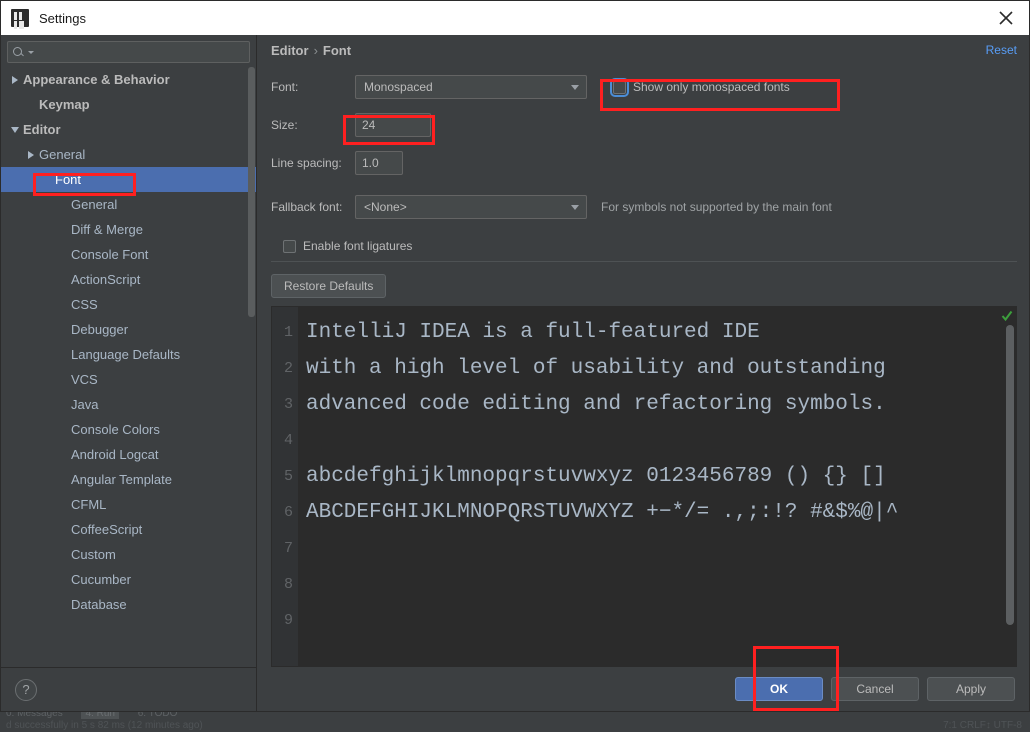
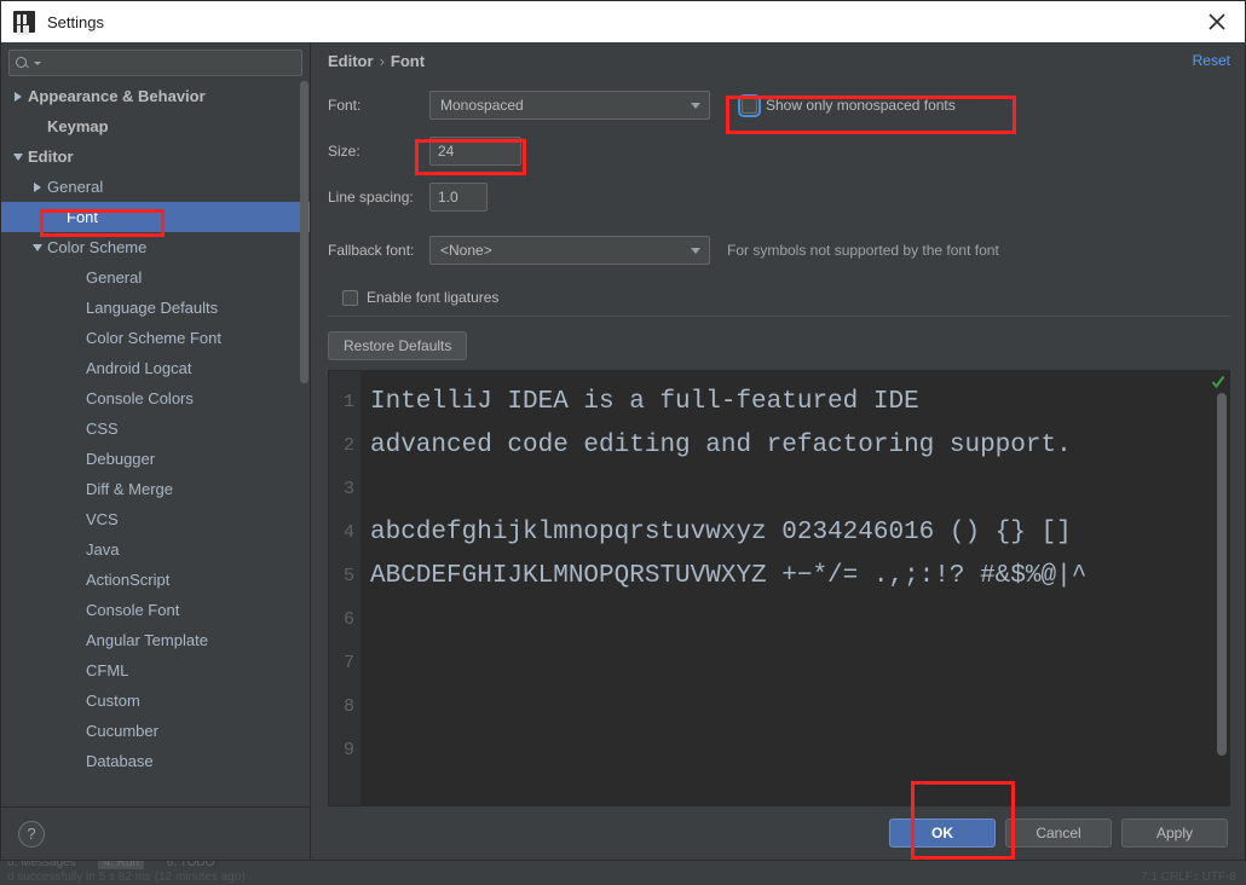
  0: Messages 4: Run 6: TODO
  Settings
  Appearance & Behavior
  Keymap
  Editor
  General
  Font
+ Color Scheme
  General
- Diff & Merge
+ Language Defaults
+ Color Scheme Font
- Console Font
+ Android Logcat
- ActionScript
+ Console Colors
  CSS
  Debugger
- Language Defaults
+ Diff & Merge
  VCS
  Java
- Console Colors
+ ActionScript
- Android Logcat
+ Console Font
  Angular Template
  CFML
- CoffeeScript
  Custom
  Cucumber
  Database
  ?
  Editor › Font
  Reset
  Font:
  Monospaced
  Show only monospaced fonts
  Size:
  24
  Line spacing:
  1.0
  Fallback font:
  <None>
- For symbols not supported by the main font
+ For symbols not supported by the font font
  Enable font ligatures
  Restore Defaults
  1
  2
  3
  4
  5
  6
  7
  8
  9
  IntelliJ IDEA is a full-featured IDE
- with a high level of usability and outstanding
- advanced code editing and refactoring symbols.
+ advanced code editing and refactoring support.
- abcdefghijklmnopqrstuvwxyz 0123456789 () {} []
+ abcdefghijklmnopqrstuvwxyz 0234246016 () {} []
  ABCDEFGHIJKLMNOPQRSTUVWXYZ +−*/= .,;:!? #&$%@|^
  OK
  Cancel
  Apply
